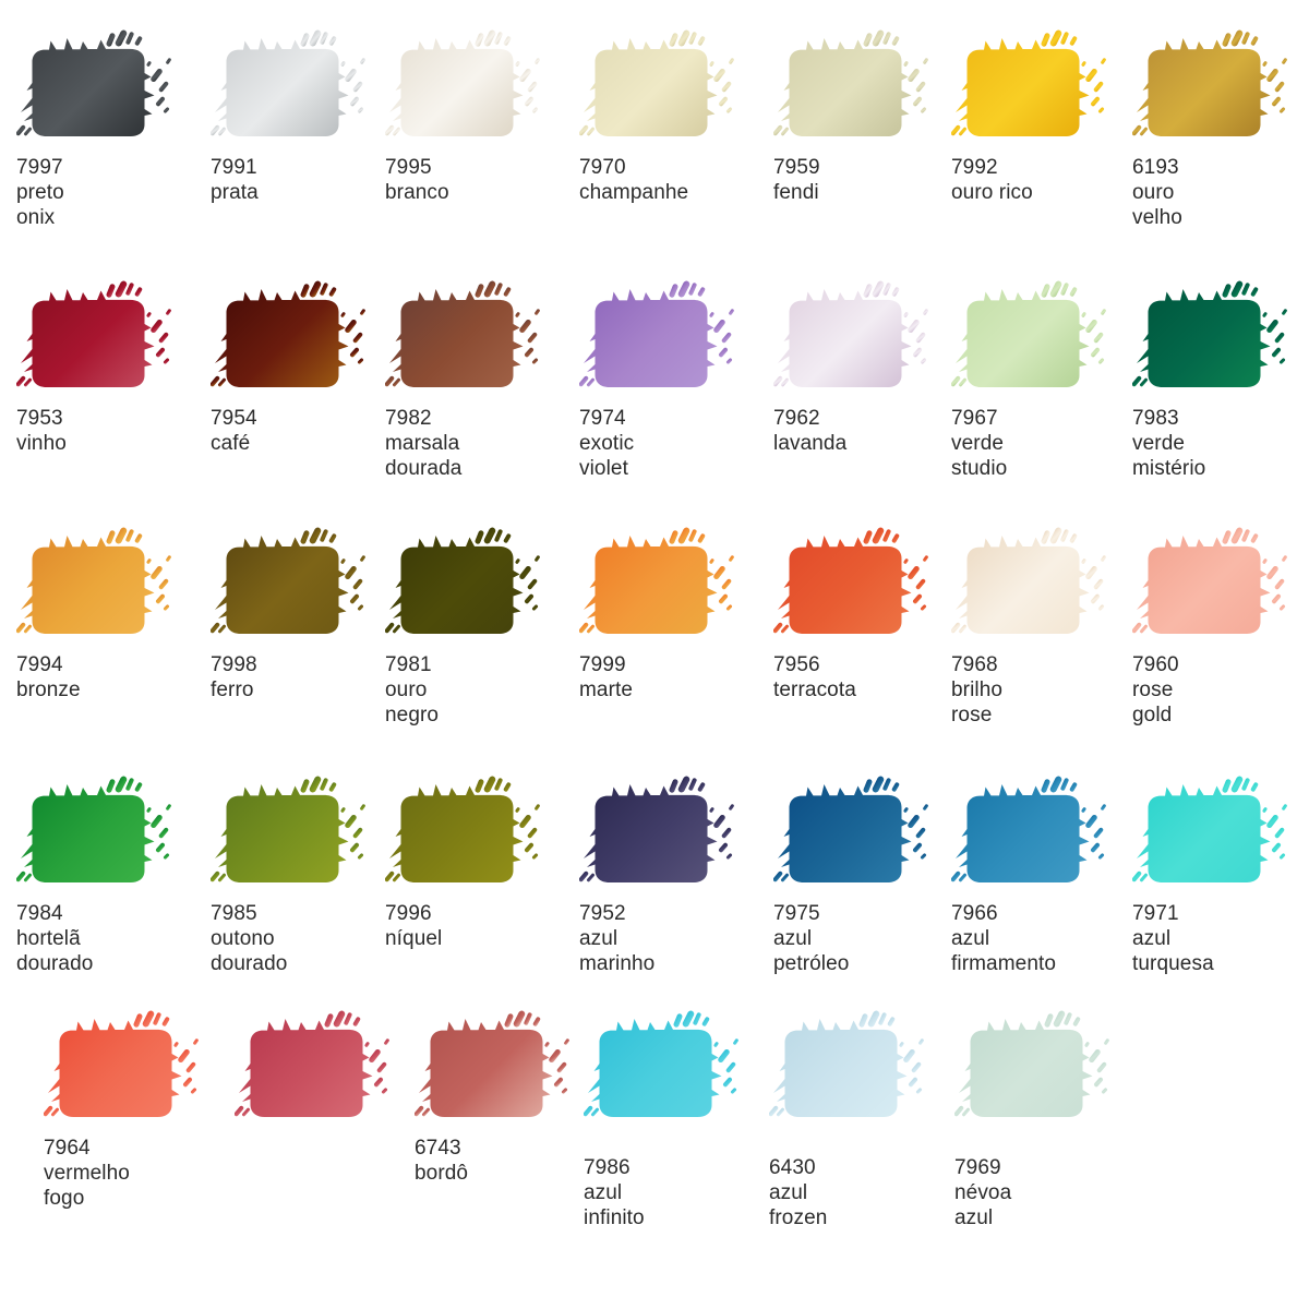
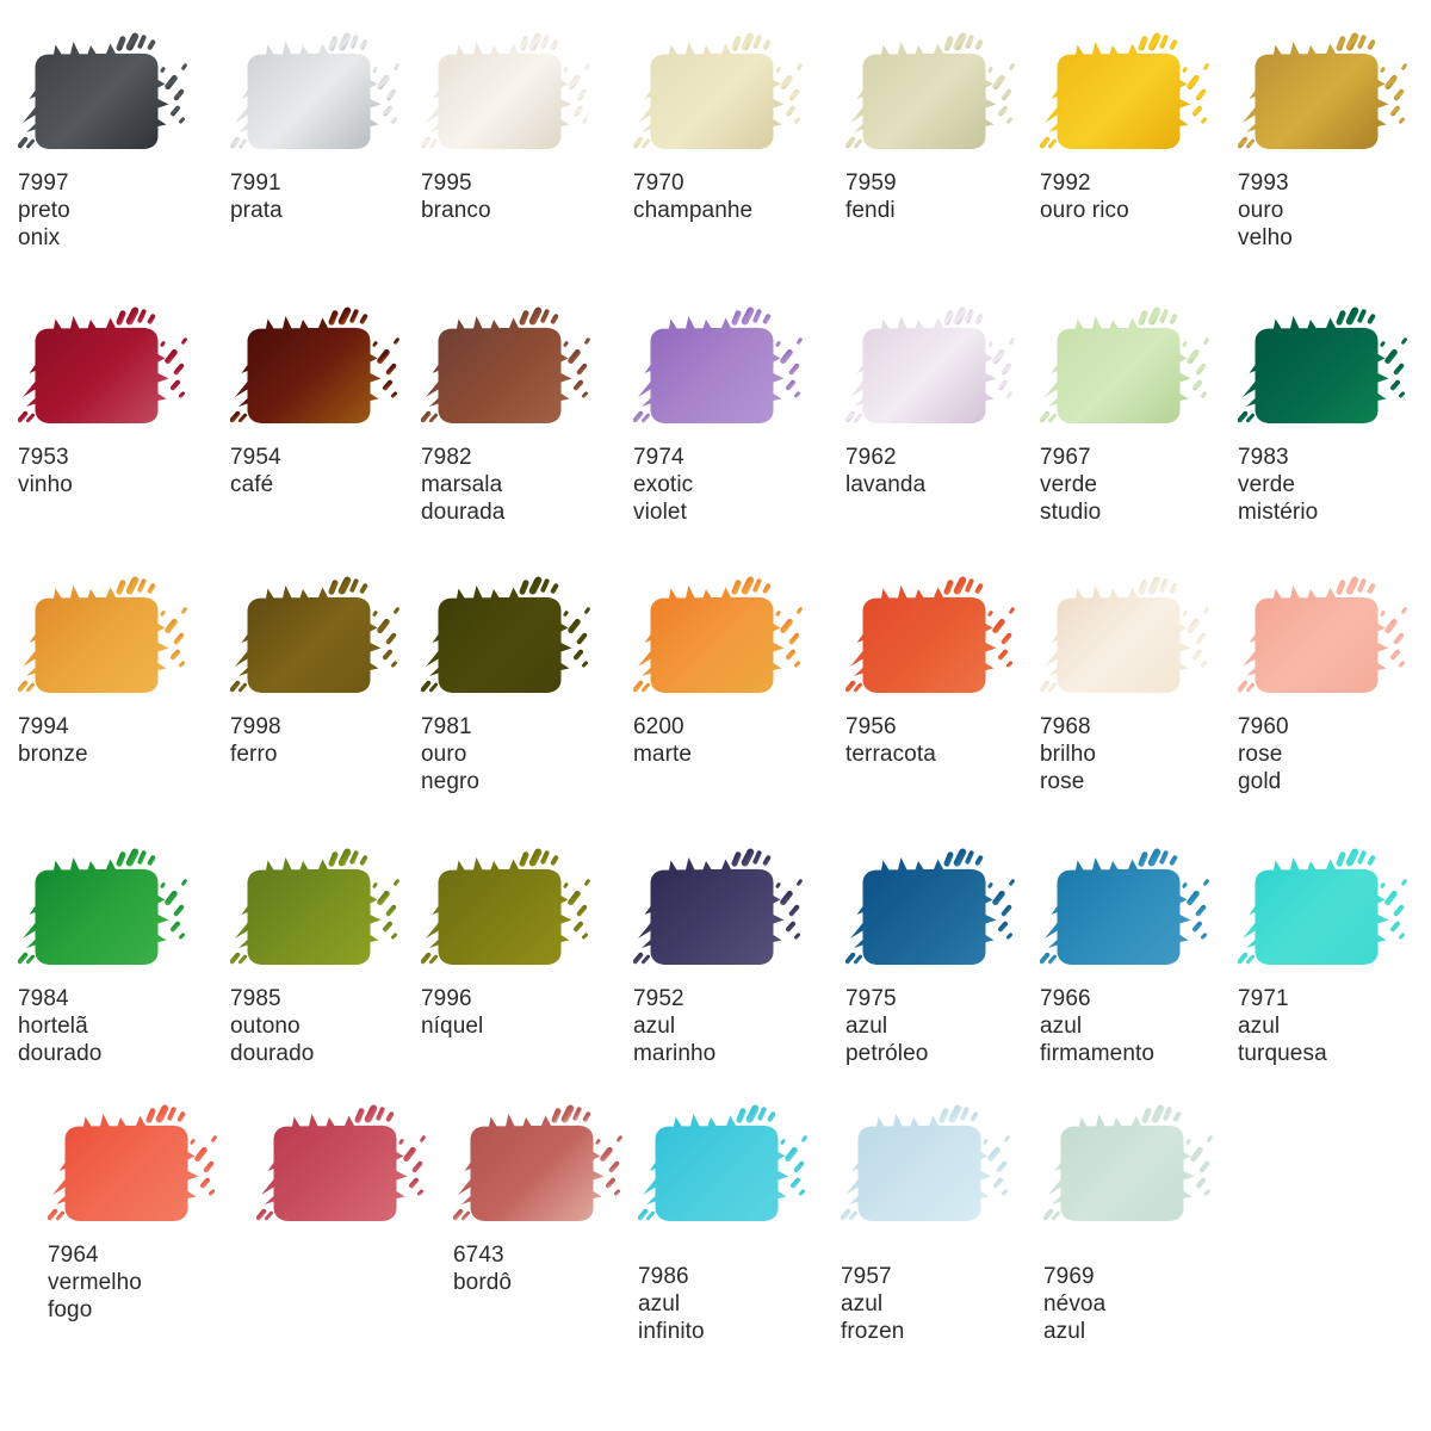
  7997
  preto
  onix
  7991
  prata
  7995
  branco
  7970
  champanhe
  7959
  fendi
  7992
  ouro rico
- 6193
+ 7993
  ouro
  velho
  7953
  vinho
  7954
  café
  7982
  marsala
  dourada
  7974
  exotic
  violet
  7962
  lavanda
  7967
  verde
  studio
  7983
  verde
  mistério
  7994
  bronze
  7998
  ferro
  7981
  ouro
  negro
- 7999
+ 6200
  marte
  7956
  terracota
  7968
  brilho
  rose
  7960
  rose
  gold
  7984
  hortelã
  dourado
  7985
  outono
  dourado
  7996
  níquel
  7952
  azul
  marinho
  7975
  azul
  petróleo
  7966
  azul
  firmamento
  7971
  azul
  turquesa
  7964
  vermelho
  fogo
  6743
  bordô
  7986
  azul
  infinito
- 6430
+ 7957
  azul
  frozen
  7969
  névoa
  azul
